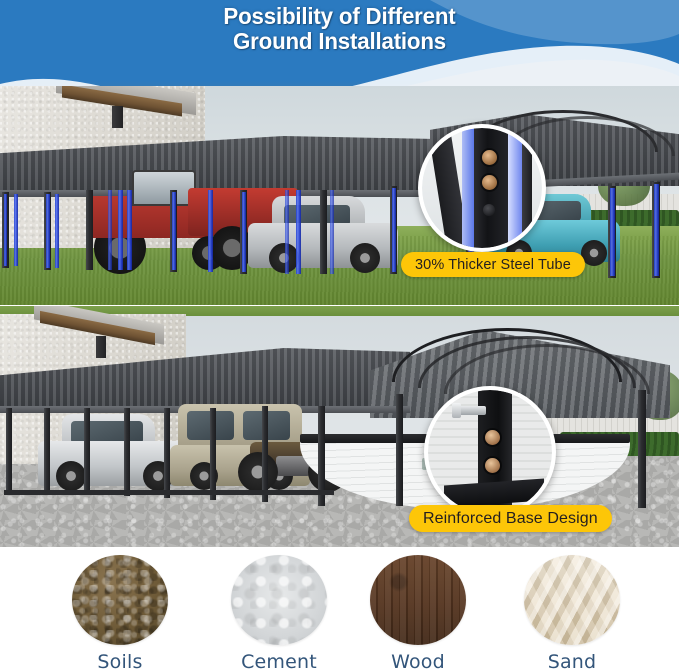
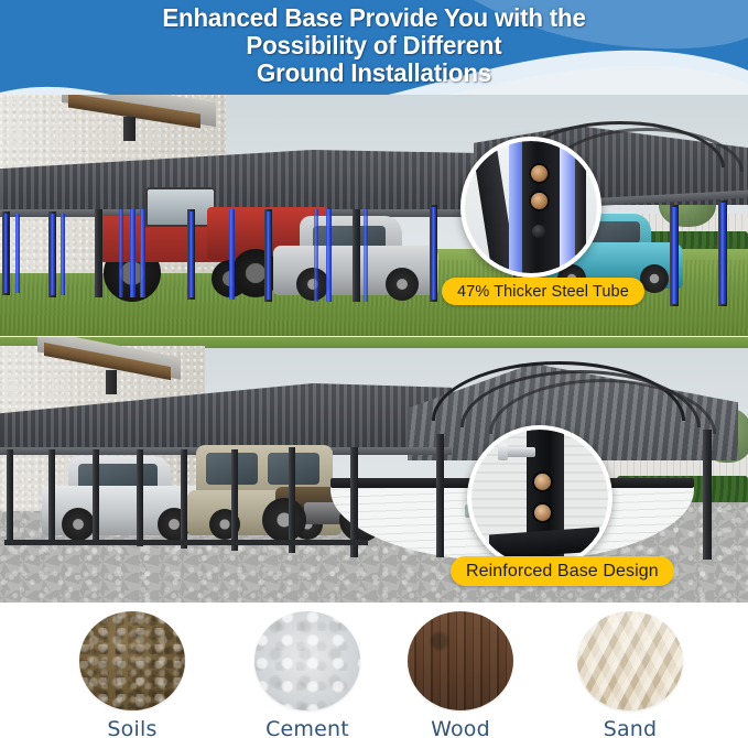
+ Enhanced Base Provide You with the
  Possibility of Different
  Ground Installations
- 30% Thicker Steel Tube
+ 47% Thicker Steel Tube
  Reinforced Base Design
  Soils
  Cement
  Wood
  Sand
